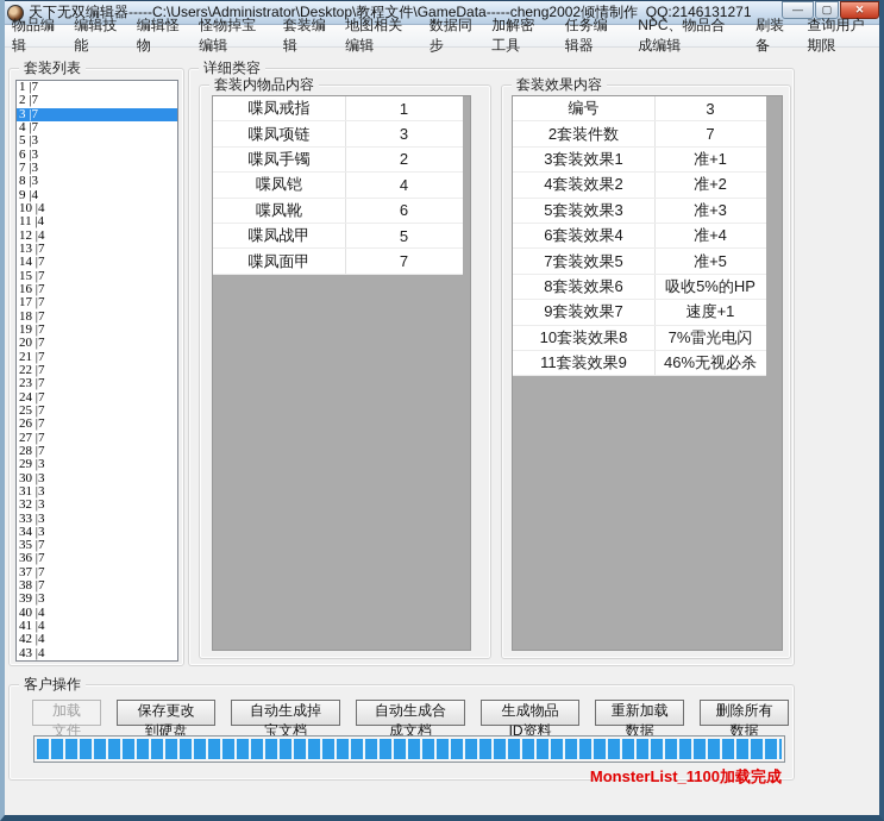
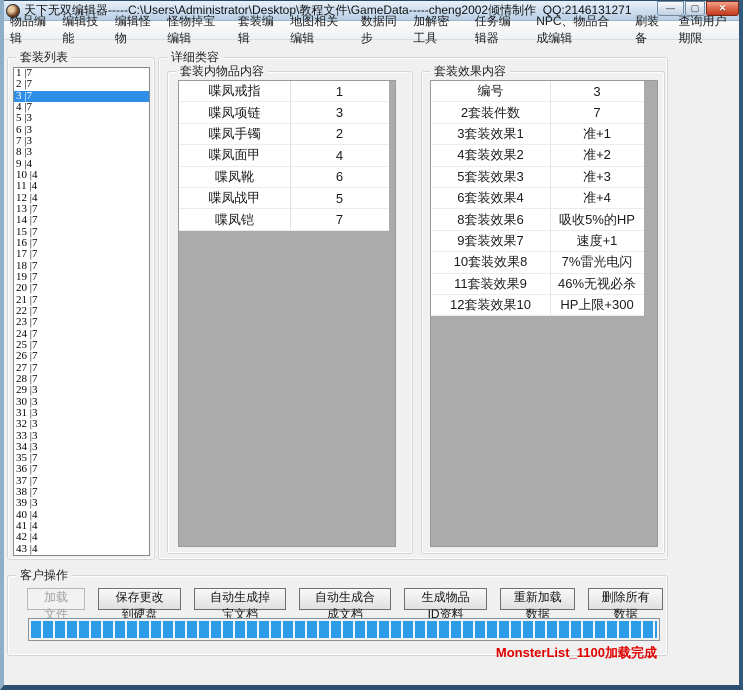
  天下无双编辑器-----C:\Users\Administrator\Desktop\教程文件\GameData-----cheng2002倾情制作 QQ:2146131271
  —
  ▢
  ✕
  物品编辑
  编辑技能
  编辑怪物
  怪物掉宝编辑
  套装编辑
  地图相关编辑
  数据同步
  加解密工具
  任务编辑器
  NPC、物品合成编辑
  刷装备
  查询用户期限
  套装列表
  1 |7
  2 |7
  3 |7
  4 |7
  5 |3
  6 |3
  7 |3
  8 |3
  9 |4
  10 |4
  11 |4
  12 |4
  13 |7
  14 |7
  15 |7
  16 |7
  17 |7
  18 |7
  19 |7
  20 |7
  21 |7
  22 |7
  23 |7
  24 |7
  25 |7
  26 |7
  27 |7
  28 |7
  29 |3
  30 |3
  31 |3
  32 |3
  33 |3
  34 |3
  35 |7
  36 |7
  37 |7
  38 |7
  39 |3
  40 |4
  41 |4
  42 |4
  43 |4
  详细类容
  套装内物品内容
  喋凤戒指
  1
  喋凤项链
  3
  喋凤手镯
  2
- 喋凤铠
+ 喋凤面甲
  4
  喋凤靴
  6
  喋凤战甲
  5
- 喋凤面甲
+ 喋凤铠
  7
  套装效果内容
  编号
  3
  2套装件数
  7
  3套装效果1
  准+1
  4套装效果2
  准+2
  5套装效果3
  准+3
  6套装效果4
  准+4
- 7套装效果5
- 准+5
  8套装效果6
  吸收5%的HP
  9套装效果7
  速度+1
  10套装效果8
  7%雷光电闪
  11套装效果9
  46%无视必杀
+ 12套装效果10
+ HP上限+300
  客户操作
  加载文件
  保存更改到硬盘
  自动生成掉宝文档
  自动生成合成文档
  生成物品ID资料
  重新加载数据
  删除所有数据
  MonsterList_1100加载完成
